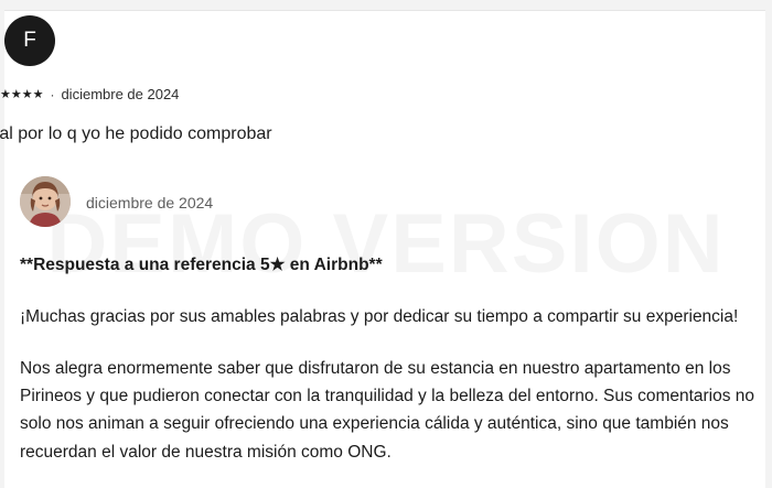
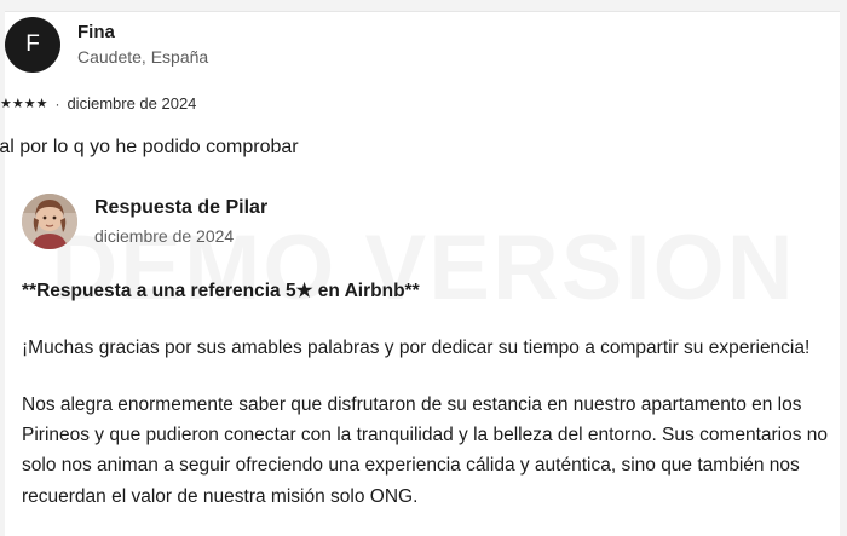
  DEMO VERSION
  F
+ Fina
+ Caudete, España
  ★★★★
  ·
  diciembre de 2024
  al por lo q yo he podido comprobar
+ Respuesta de Pilar
  diciembre de 2024
  **Respuesta a una referencia 5★ en Airbnb**
  ¡Muchas gracias por sus amables palabras y por dedicar su tiempo a compartir su experiencia!
- Nos alegra enormemente saber que disfrutaron de su estancia en nuestro apartamento en los Pirineos y que pudieron conectar con la tranquilidad y la belleza del entorno. Sus comentarios no solo nos animan a seguir ofreciendo una experiencia cálida y auténtica, sino que también nos recuerdan el valor de nuestra misión como ONG.
+ Nos alegra enormemente saber que disfrutaron de su estancia en nuestro apartamento en los Pirineos y que pudieron conectar con la tranquilidad y la belleza del entorno. Sus comentarios no solo nos animan a seguir ofreciendo una experiencia cálida y auténtica, sino que también nos recuerdan el valor de nuestra misión solo ONG.
